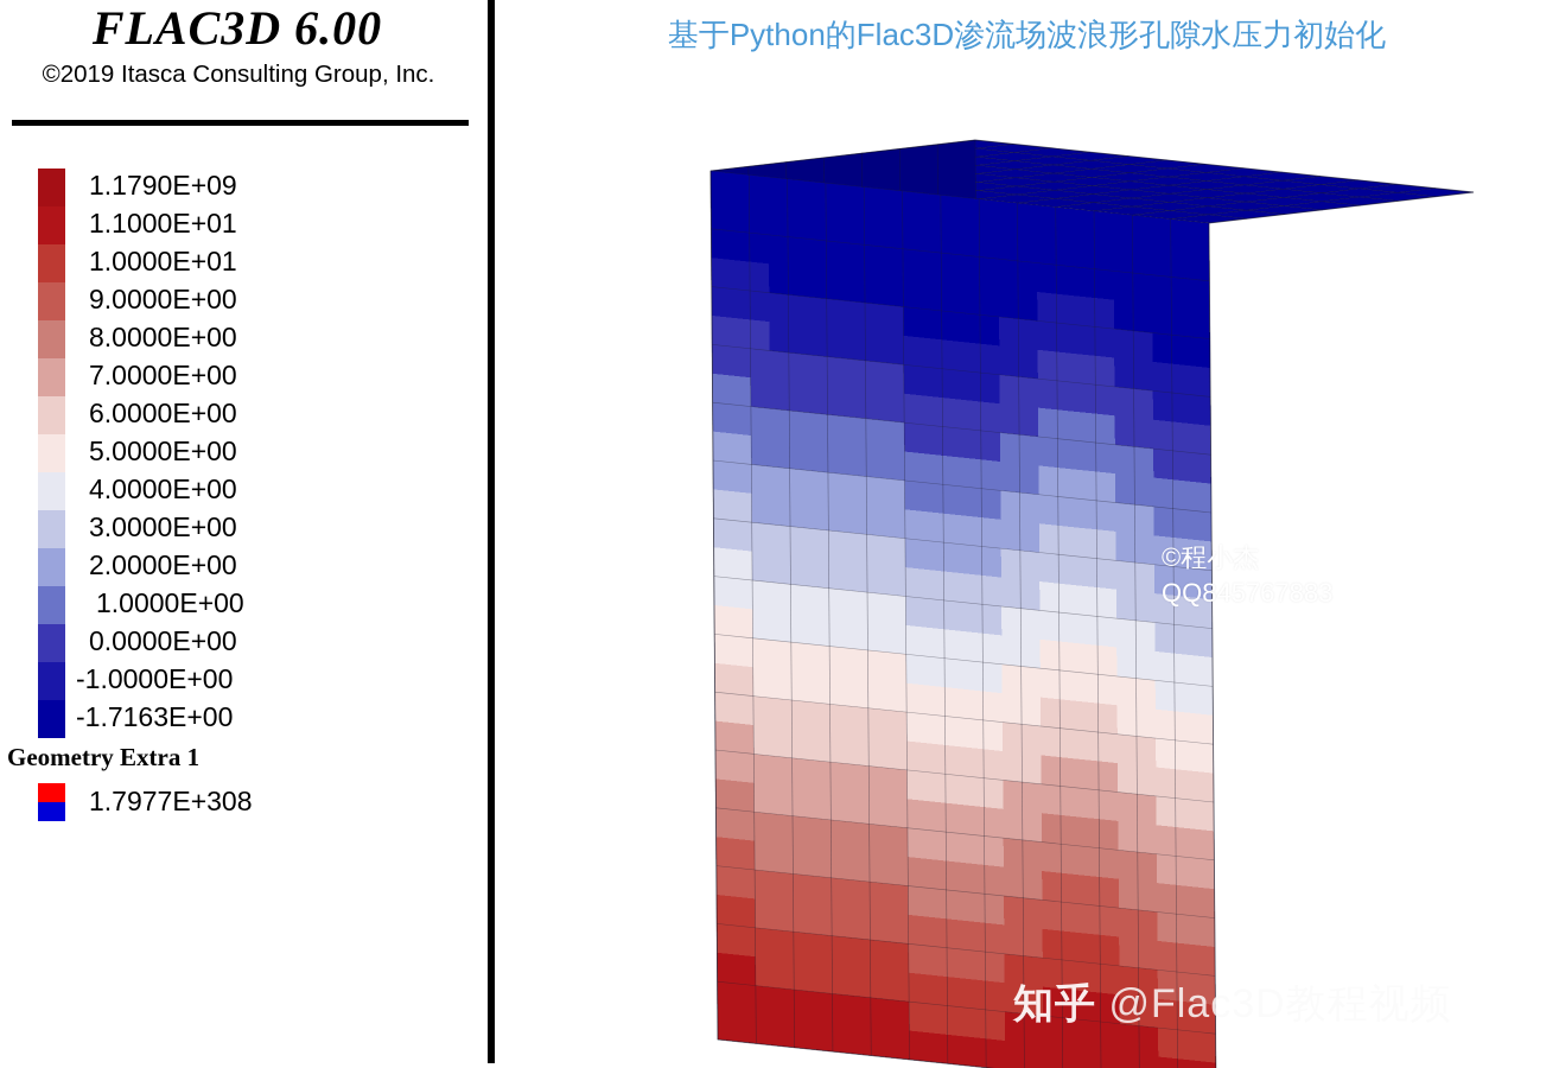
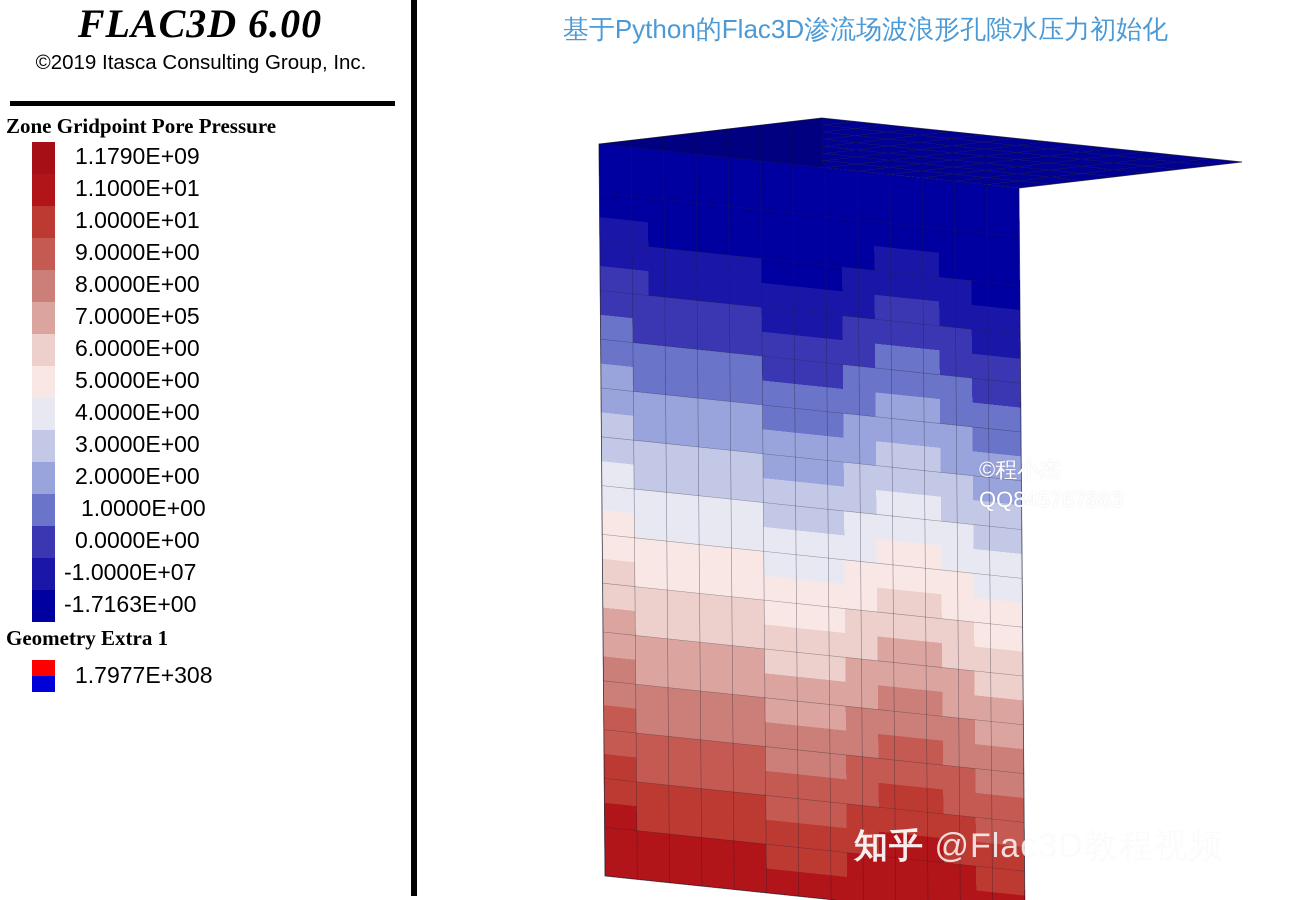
  FLAC3D 6.00
  ©2019 Itasca Consulting Group, Inc.
+ Zone Gridpoint Pore Pressure
  1.1790E+09
  1.1000E+01
  1.0000E+01
  9.0000E+00
  8.0000E+00
- 7.0000E+00
+ 7.0000E+05
  6.0000E+00
  5.0000E+00
  4.0000E+00
  3.0000E+00
  2.0000E+00
  1.0000E+00
  0.0000E+00
- -1.0000E+00
+ -1.0000E+07
  -1.7163E+00
  Geometry Extra 1
  1.7977E+308
  基于Python的Flac3D渗流场波浪形孔隙水压力初始化
  ©程小杰
  QQ845767883
  知乎 @Flac3D教程视频
